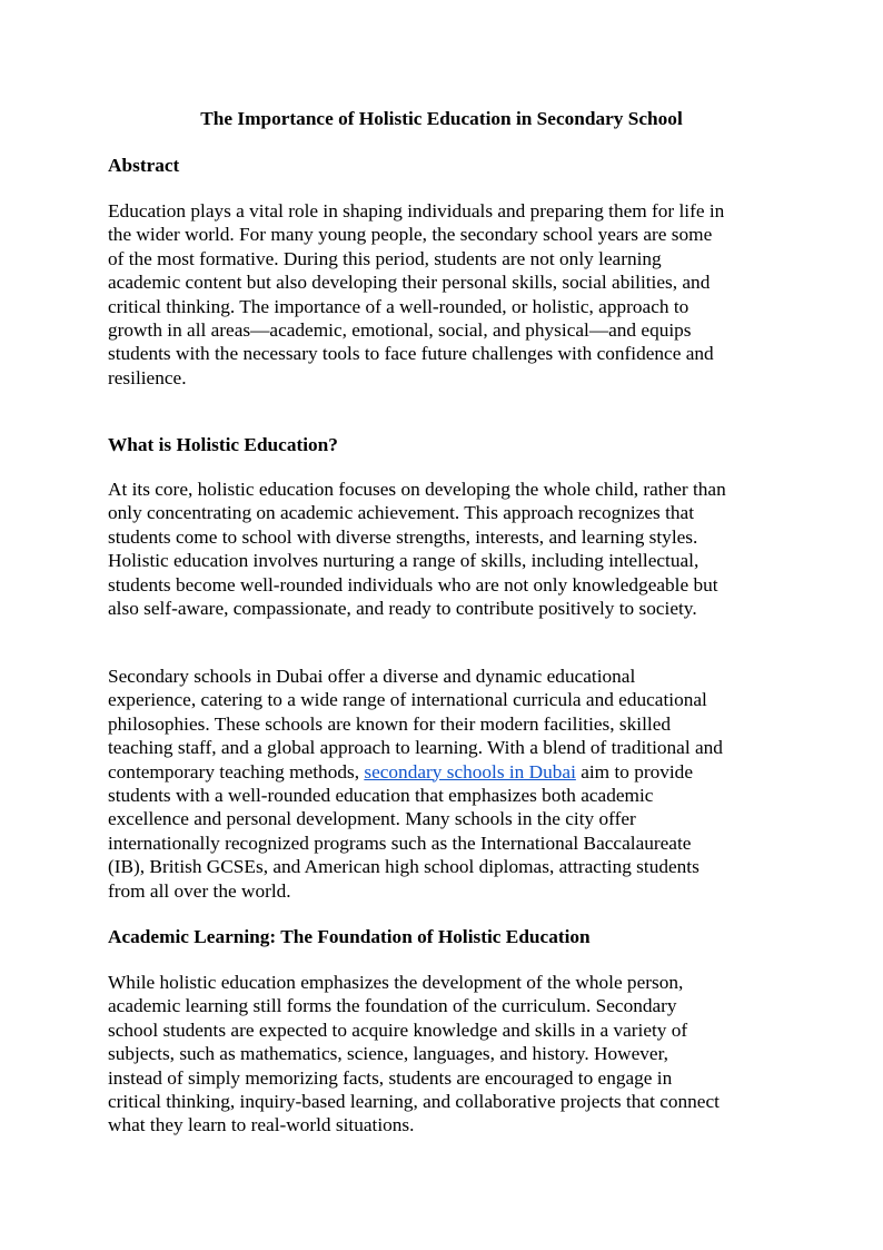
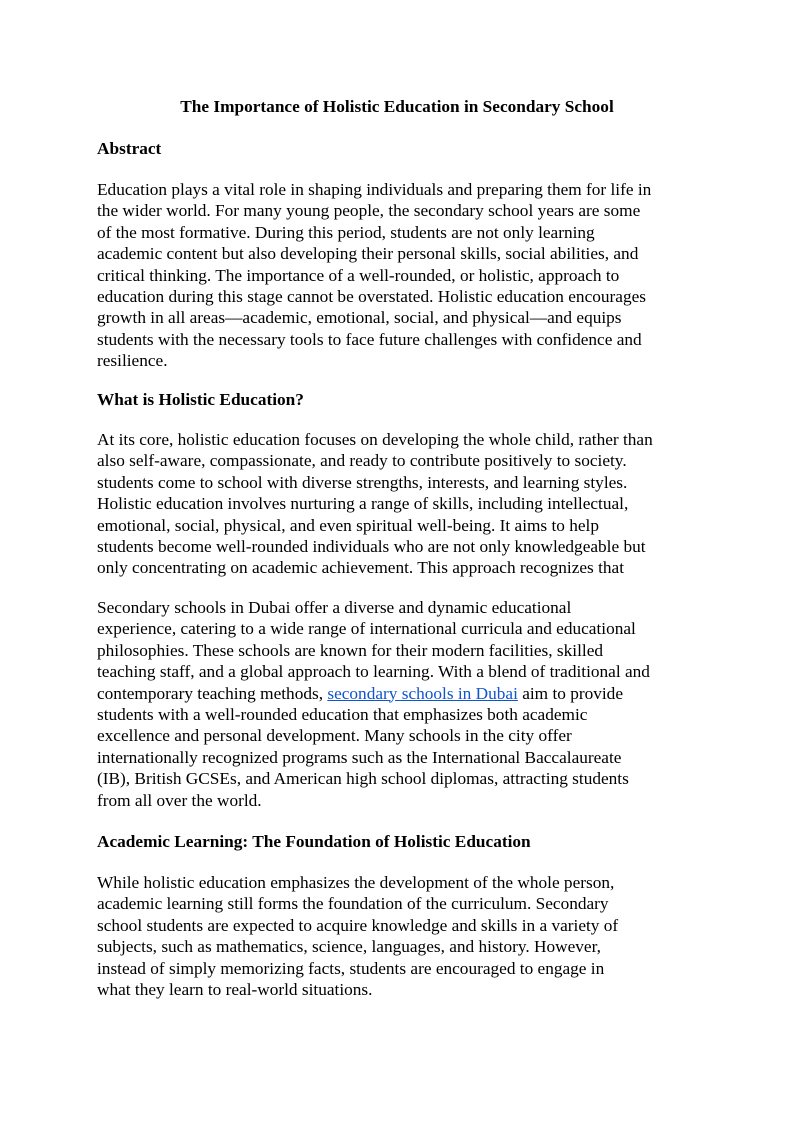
  The Importance of Holistic Education in Secondary School
  Abstract
  Education plays a vital role in shaping individuals and preparing them for life in
  the wider world. For many young people, the secondary school years are some
  of the most formative. During this period, students are not only learning
  academic content but also developing their personal skills, social abilities, and
  critical thinking. The importance of a well-rounded, or holistic, approach to
+ education during this stage cannot be overstated. Holistic education encourages
  growth in all areas—academic, emotional, social, and physical—and equips
  students with the necessary tools to face future challenges with confidence and
  resilience.
  What is Holistic Education?
  At its core, holistic education focuses on developing the whole child, rather than
- only concentrating on academic achievement. This approach recognizes that
+ also self-aware, compassionate, and ready to contribute positively to society.
  students come to school with diverse strengths, interests, and learning styles.
  Holistic education involves nurturing a range of skills, including intellectual,
+ emotional, social, physical, and even spiritual well-being. It aims to help
  students become well-rounded individuals who are not only knowledgeable but
- also self-aware, compassionate, and ready to contribute positively to society.
+ only concentrating on academic achievement. This approach recognizes that
  Secondary schools in Dubai offer a diverse and dynamic educational
  experience, catering to a wide range of international curricula and educational
  philosophies. These schools are known for their modern facilities, skilled
  teaching staff, and a global approach to learning. With a blend of traditional and
  contemporary teaching methods, secondary schools in Dubai aim to provide
  students with a well-rounded education that emphasizes both academic
  excellence and personal development. Many schools in the city offer
  internationally recognized programs such as the International Baccalaureate
  (IB), British GCSEs, and American high school diplomas, attracting students
  from all over the world.
  Academic Learning: The Foundation of Holistic Education
  While holistic education emphasizes the development of the whole person,
  academic learning still forms the foundation of the curriculum. Secondary
  school students are expected to acquire knowledge and skills in a variety of
  subjects, such as mathematics, science, languages, and history. However,
  instead of simply memorizing facts, students are encouraged to engage in
- critical thinking, inquiry-based learning, and collaborative projects that connect
  what they learn to real-world situations.
